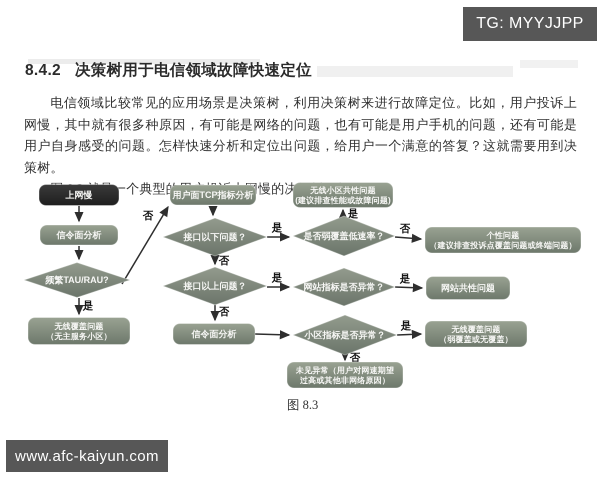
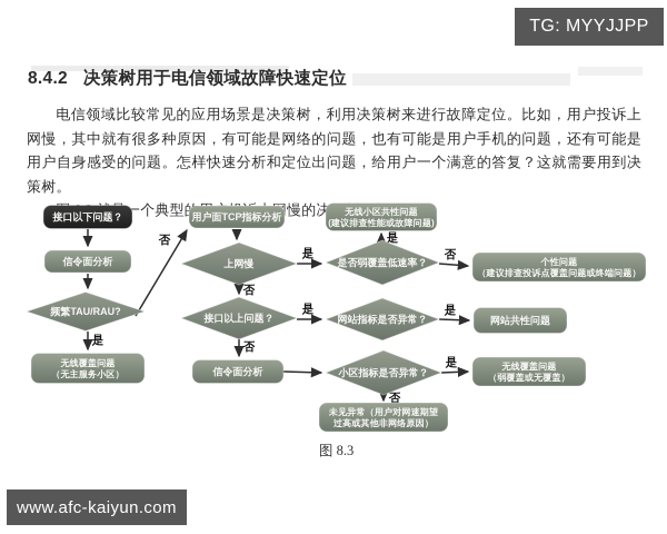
  TG: MYYJJPP
  8.4.2 决策树用于电信领域故障快速定位
  电信领域比较常见的应用场景是决策树，利用决策树来进行故障定位。比如，用户投诉上网慢，其中就有很多种原因，有可能是网络的问题，也有可能是用户手机的问题，还有可能是用户自身感受的问题。怎样快速分析和定位出问题，给用户一个满意的答复？这就需要用到决策树。
  是
  否
  是
  否
  否
  是
  是
  否
  是
  是
  否
- 上网慢
+ 接口以下问题？
  信令面分析
  频繁TAU/RAU?
  无线覆盖问题（无主服务小区）
  用户面TCP指标分析
- 接口以下问题？
+ 上网慢
  接口以上问题？
  信令面分析
  无线小区共性问题 (建议排查性能或故障问题)
  是否弱覆盖低速率？
  个性问题（建议排查投诉点覆盖问题或终端问题）
  网站指标是否异常？
  网站共性问题
  小区指标是否异常？
  无线覆盖问题（弱覆盖或无覆盖）
  未见异常（用户对网速期望过高或其他非网络原因）
  图 8.3
  www.afc-kaiyun.com
